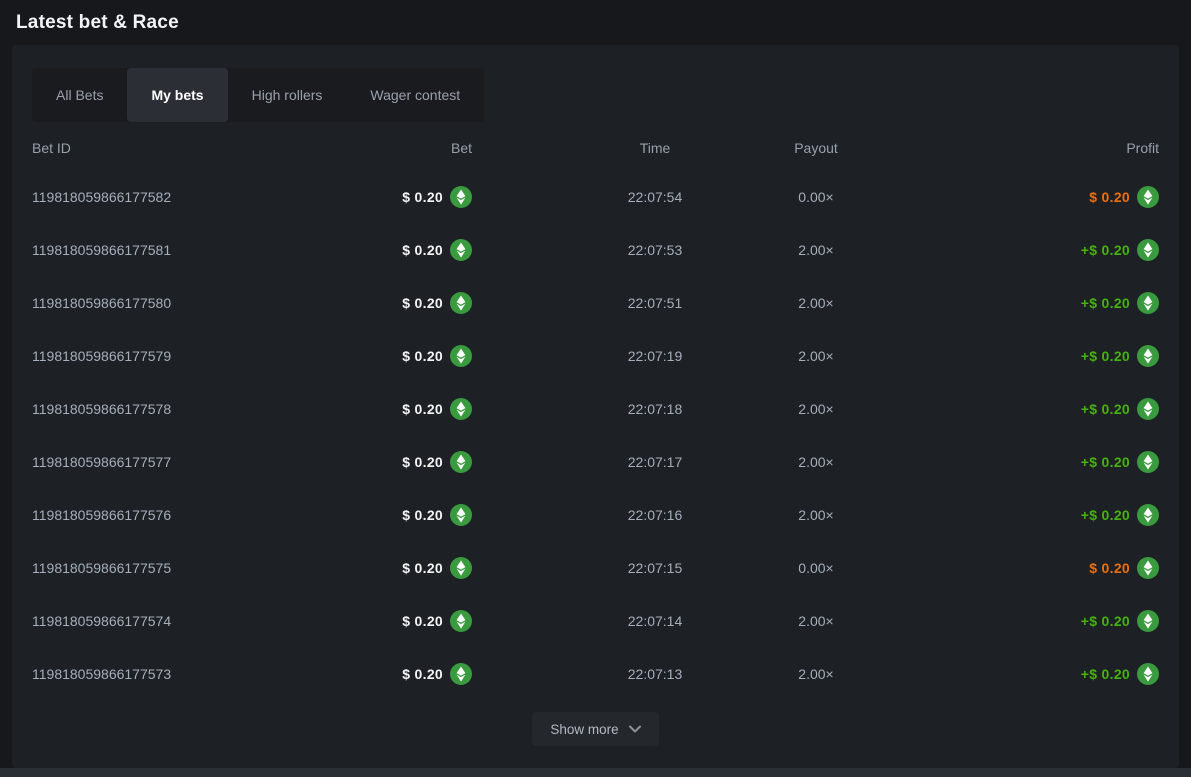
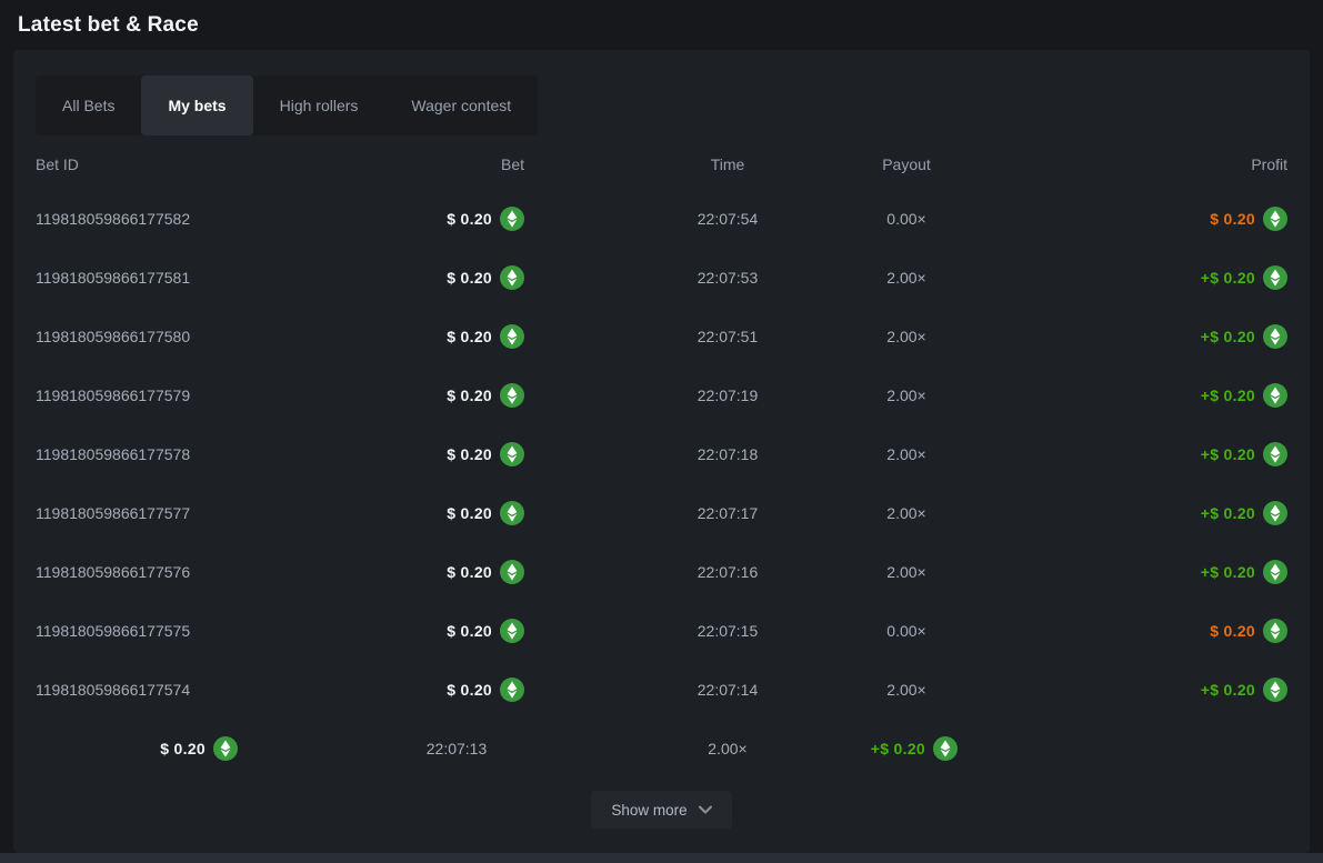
  Latest bet & Race
  All Bets
  My bets
  High rollers
  Wager contest
  Bet ID
  Bet
  Time
  Payout
  Profit
  119818059866177582
  $ 0.20
  22:07:54
  0.00×
  $ 0.20
  119818059866177581
  $ 0.20
  22:07:53
  2.00×
  +$ 0.20
  119818059866177580
  $ 0.20
  22:07:51
  2.00×
  +$ 0.20
  119818059866177579
  $ 0.20
  22:07:19
  2.00×
  +$ 0.20
  119818059866177578
  $ 0.20
  22:07:18
  2.00×
  +$ 0.20
  119818059866177577
  $ 0.20
  22:07:17
  2.00×
  +$ 0.20
  119818059866177576
  $ 0.20
  22:07:16
  2.00×
  +$ 0.20
  119818059866177575
  $ 0.20
  22:07:15
  0.00×
  $ 0.20
  119818059866177574
  $ 0.20
  22:07:14
  2.00×
  +$ 0.20
- 119818059866177573
  $ 0.20
  22:07:13
  2.00×
  +$ 0.20
  Show more
